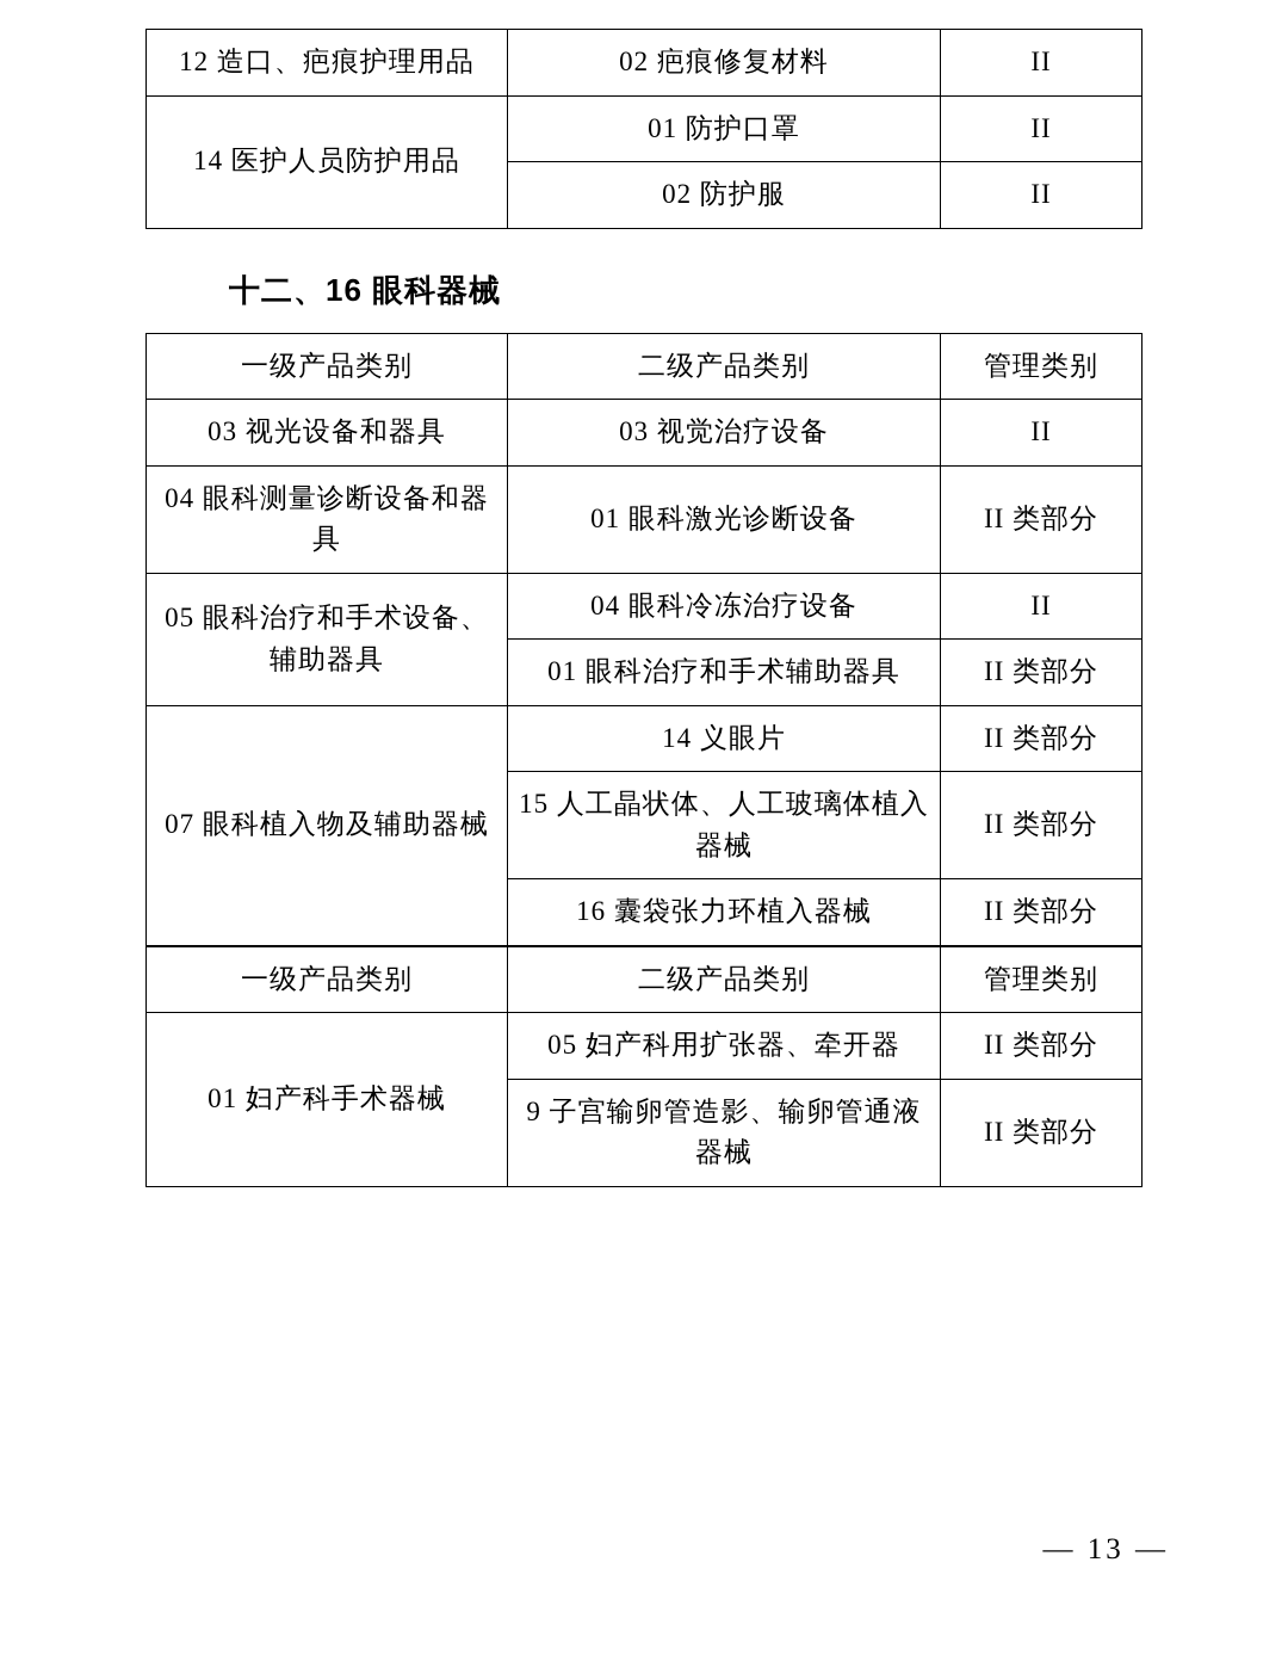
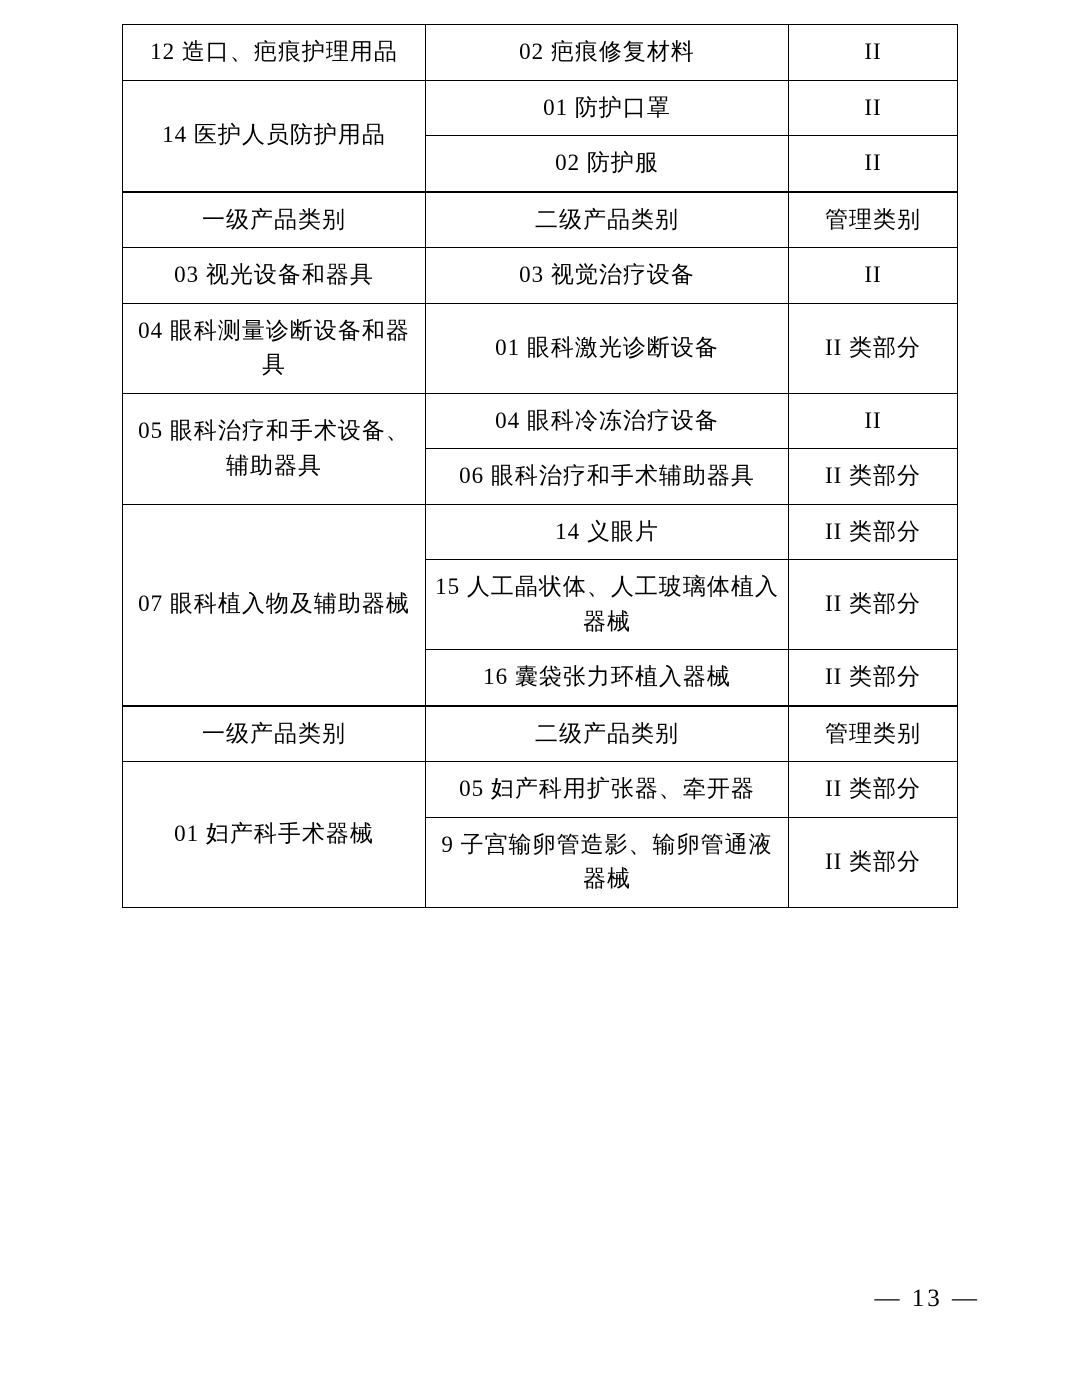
  12 造口、疤痕护理用品	02 疤痕修复材料	II
  14 医护人员防护用品	01 防护口罩	II
  02 防护服	II
- 十二、16 眼科器械
  一级产品类别	二级产品类别	管理类别
  03 视光设备和器具	03 视觉治疗设备	II
  04 眼科测量诊断设备和器具	01 眼科激光诊断设备	II 类部分
  05 眼科治疗和手术设备、辅助器具	04 眼科冷冻治疗设备	II
- 01 眼科治疗和手术辅助器具	II 类部分
+ 06 眼科治疗和手术辅助器具	II 类部分
  07 眼科植入物及辅助器械	14 义眼片	II 类部分
  15 人工晶状体、人工玻璃体植入器械	II 类部分
  16 囊袋张力环植入器械	II 类部分
  一级产品类别	二级产品类别	管理类别
  01 妇产科手术器械	05 妇产科用扩张器、牵开器	II 类部分
  9 子宫输卵管造影、输卵管通液器械	II 类部分
  — 13 —
